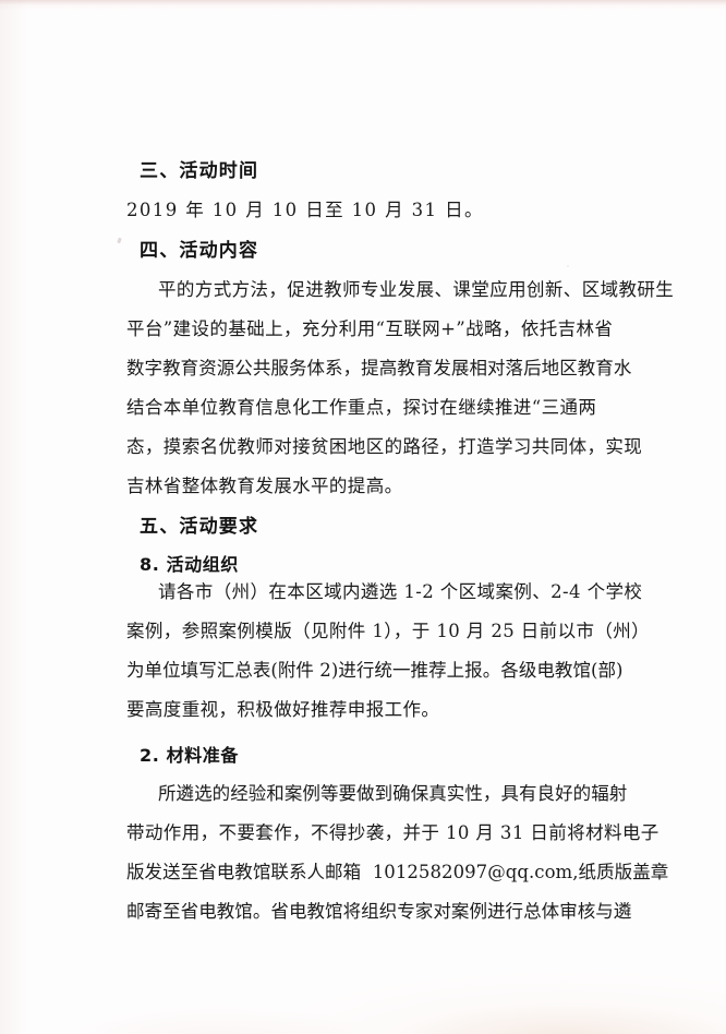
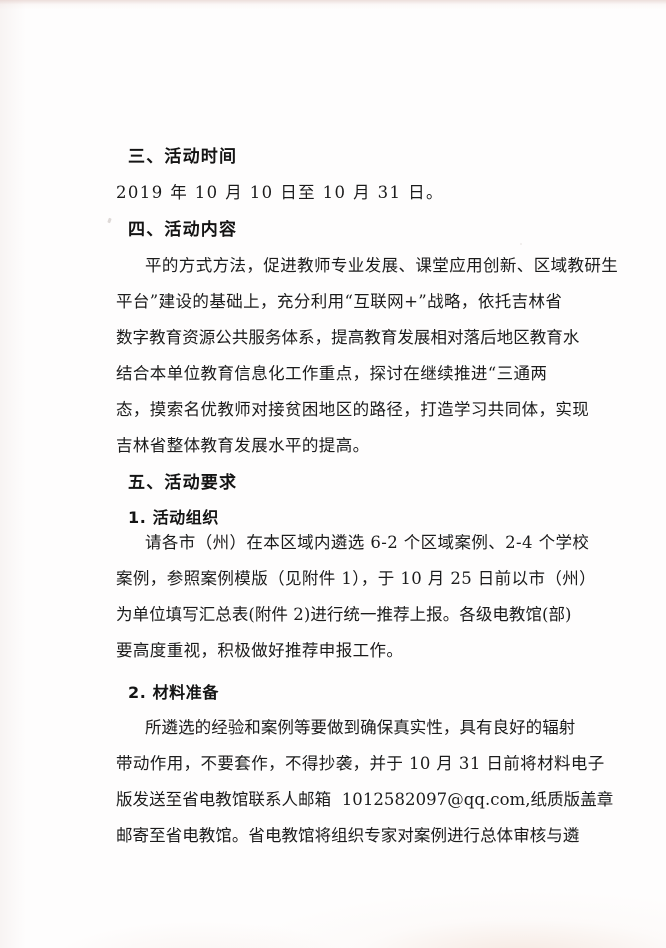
  三、活动时间
  2019 年 10 月 10 日至 10 月 31 日。
  四、活动内容
  平的方式方法，促进教师专业发展、课堂应用创新、区域教研生
  平台”建设的基础上，充分利用“互联网+”战略，依托吉林省
  数字教育资源公共服务体系，提高教育发展相对落后地区教育水
  结合本单位教育信息化工作重点，探讨在继续推进“三通两
  态，摸索名优教师对接贫困地区的路径，打造学习共同体，实现
  吉林省整体教育发展水平的提高。
  五、活动要求
- 8. 活动组织
+ 1. 活动组织
- 请各市（州）在本区域内遴选 1-2 个区域案例、2-4 个学校
+ 请各市（州）在本区域内遴选 6-2 个区域案例、2-4 个学校
  案例，参照案例模版（见附件 1），于 10 月 25 日前以市（州）
  为单位填写汇总表(附件 2)进行统一推荐上报。各级电教馆(部)
  要高度重视，积极做好推荐申报工作。
  2. 材料准备
  所遴选的经验和案例等要做到确保真实性，具有良好的辐射
  带动作用，不要套作，不得抄袭，并于 10 月 31 日前将材料电子
  版发送至省电教馆联系人邮箱 1012582097@qq.com,纸质版盖章
  邮寄至省电教馆。省电教馆将组织专家对案例进行总体审核与遴
